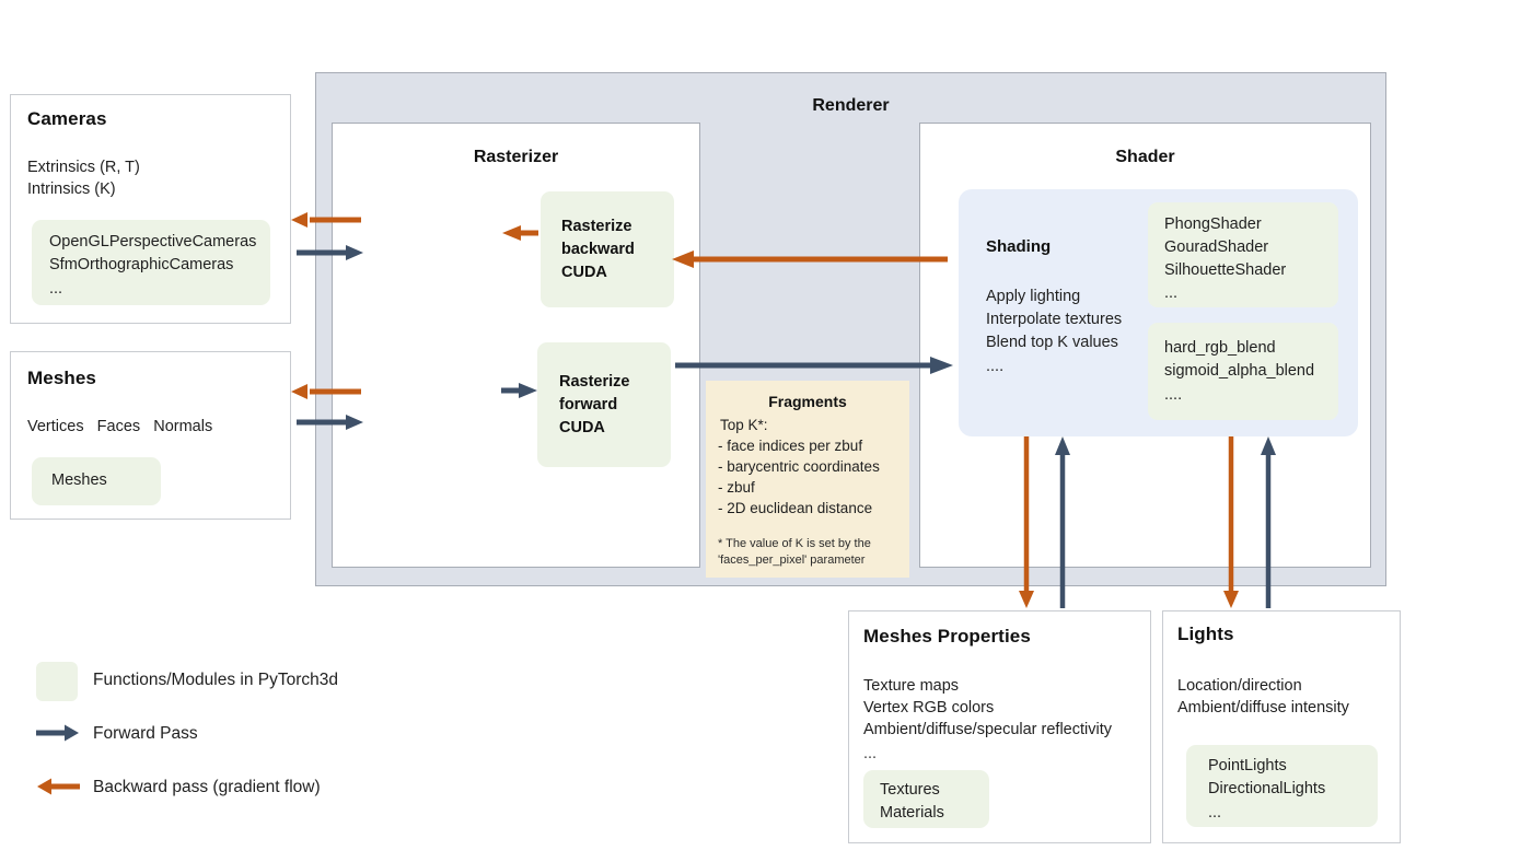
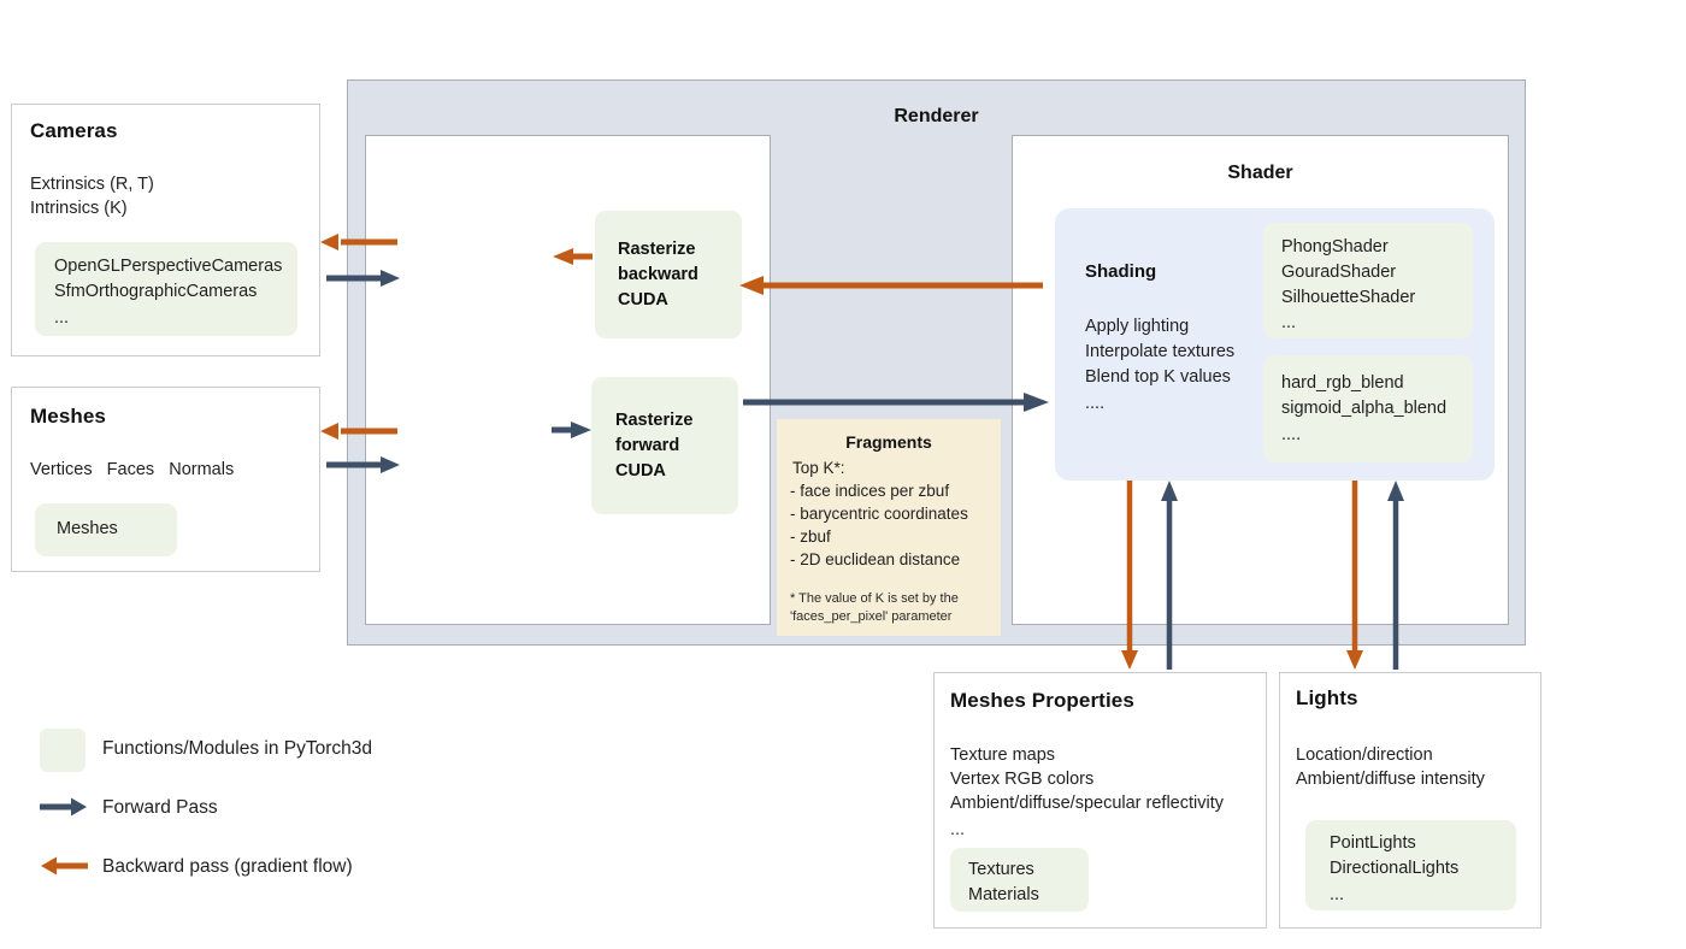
  Cameras
  Extrinsics (R, T)
  Intrinsics (K)
  OpenGLPerspectiveCameras
  SfmOrthographicCameras
  ...
  Meshes
  Vertices Faces Normals
  Meshes
  Renderer
- Rasterizer
  Rasterize
  backward
  CUDA
  Rasterize
  forward
  CUDA
  Fragments
  Top K*:
  - face indices per zbuf
  - barycentric coordinates
  - zbuf
  - 2D euclidean distance
  * The value of K is set by the
  'faces_per_pixel' parameter
  Shader
  Shading
  Apply lighting
  Interpolate textures
  Blend top K values
  ....
  PhongShader
  GouradShader
  SilhouetteShader
  ...
  hard_rgb_blend
  sigmoid_alpha_blend
  ....
  Meshes Properties
  Texture maps
  Vertex RGB colors
  Ambient/diffuse/specular reflectivity
  ...
  Textures
  Materials
  Lights
  Location/direction
  Ambient/diffuse intensity
  PointLights
  DirectionalLights
  ...
  Functions/Modules in PyTorch3d
  Forward Pass
  Backward pass (gradient flow)
